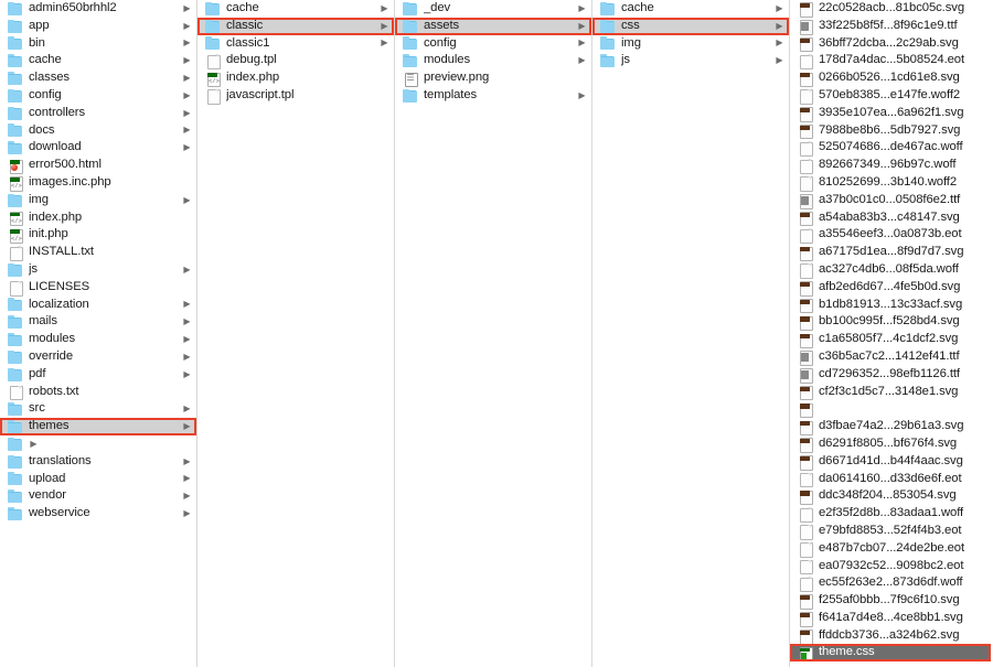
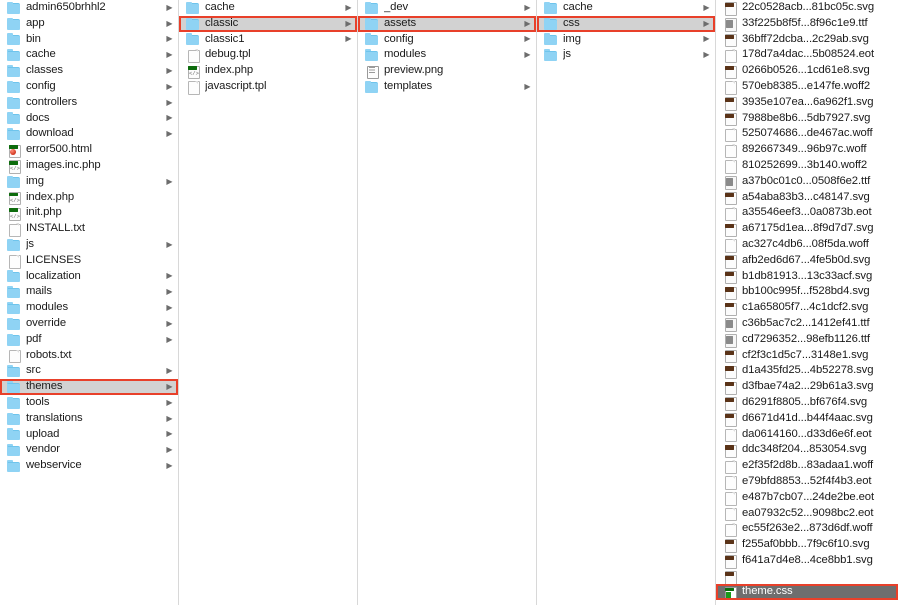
  admin650brhhl2
  ▶
  app
  ▶
  bin
  ▶
  cache
  ▶
  classes
  ▶
  config
  ▶
  controllers
  ▶
  docs
  ▶
  download
  ▶
  error500.html
  images.inc.php
  img
  ▶
  index.php
  init.php
  INSTALL.txt
  js
  ▶
  LICENSES
  localization
  ▶
  mails
  ▶
  modules
  ▶
  override
  ▶
  pdf
  ▶
  robots.txt
  src
  ▶
  themes
  ▶
+ tools
  ▶
  translations
  ▶
  upload
  ▶
  vendor
  ▶
  webservice
  ▶
  cache
  ▶
  classic
  ▶
  classic1
  ▶
  debug.tpl
  index.php
  javascript.tpl
  _dev
  ▶
  assets
  ▶
  config
  ▶
  modules
  ▶
  preview.png
  templates
  ▶
  cache
  ▶
  css
  ▶
  img
  ▶
  js
  ▶
  22c0528acb...81bc05c.svg
  33f225b8f5f...8f96c1e9.ttf
  36bff72dcba...2c29ab.svg
  178d7a4dac...5b08524.eot
  0266b0526...1cd61e8.svg
  570eb8385...e147fe.woff2
  3935e107ea...6a962f1.svg
  7988be8b6...5db7927.svg
  525074686...de467ac.woff
  892667349...96b97c.woff
  810252699...3b140.woff2
  a37b0c01c0...0508f6e2.ttf
  a54aba83b3...c48147.svg
  a35546eef3...0a0873b.eot
  a67175d1ea...8f9d7d7.svg
  ac327c4db6...08f5da.woff
  afb2ed6d67...4fe5b0d.svg
  b1db81913...13c33acf.svg
  bb100c995f...f528bd4.svg
  c1a65805f7...4c1dcf2.svg
  c36b5ac7c2...1412ef41.ttf
  cd7296352...98efb1126.ttf
  cf2f3c1d5c7...3148e1.svg
+ d1a435fd25...4b52278.svg
  d3fbae74a2...29b61a3.svg
  d6291f8805...bf676f4.svg
  d6671d41d...b44f4aac.svg
  da0614160...d33d6e6f.eot
  ddc348f204...853054.svg
  e2f35f2d8b...83adaa1.woff
  e79bfd8853...52f4f4b3.eot
  e487b7cb07...24de2be.eot
  ea07932c52...9098bc2.eot
  ec55f263e2...873d6df.woff
  f255af0bbb...7f9c6f10.svg
  f641a7d4e8...4ce8bb1.svg
- ffddcb3736...a324b62.svg
  theme.css
